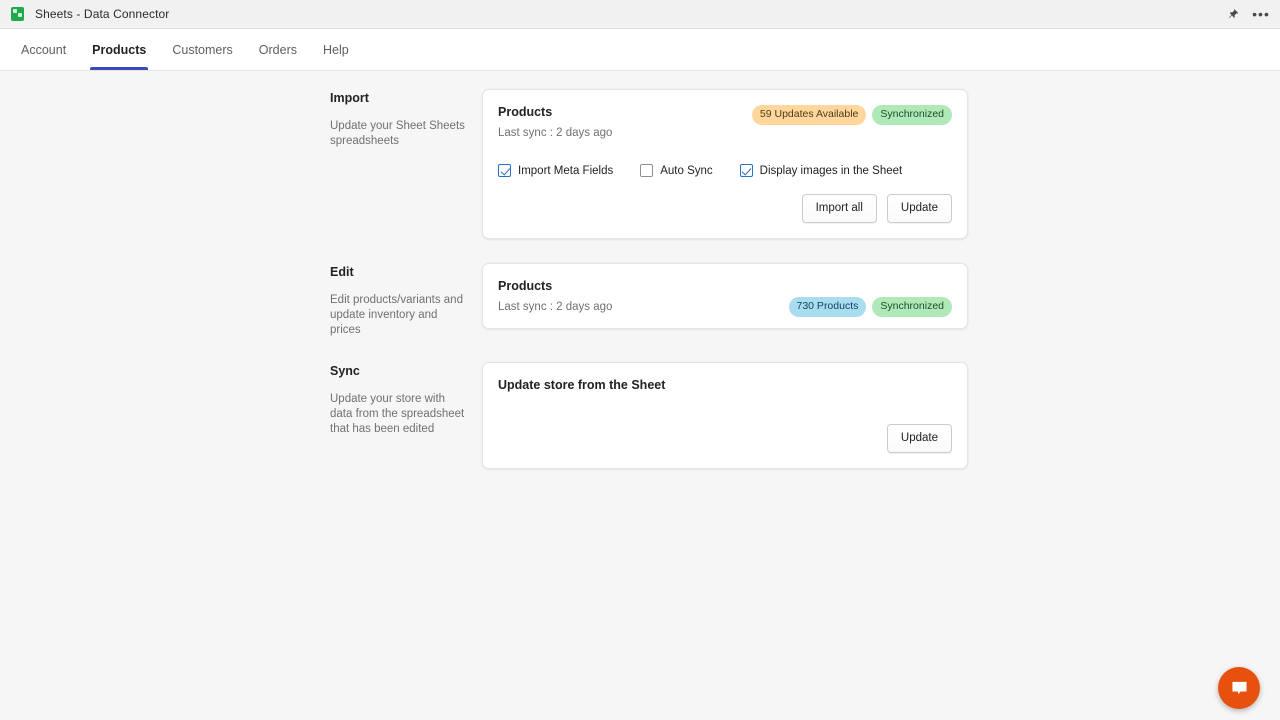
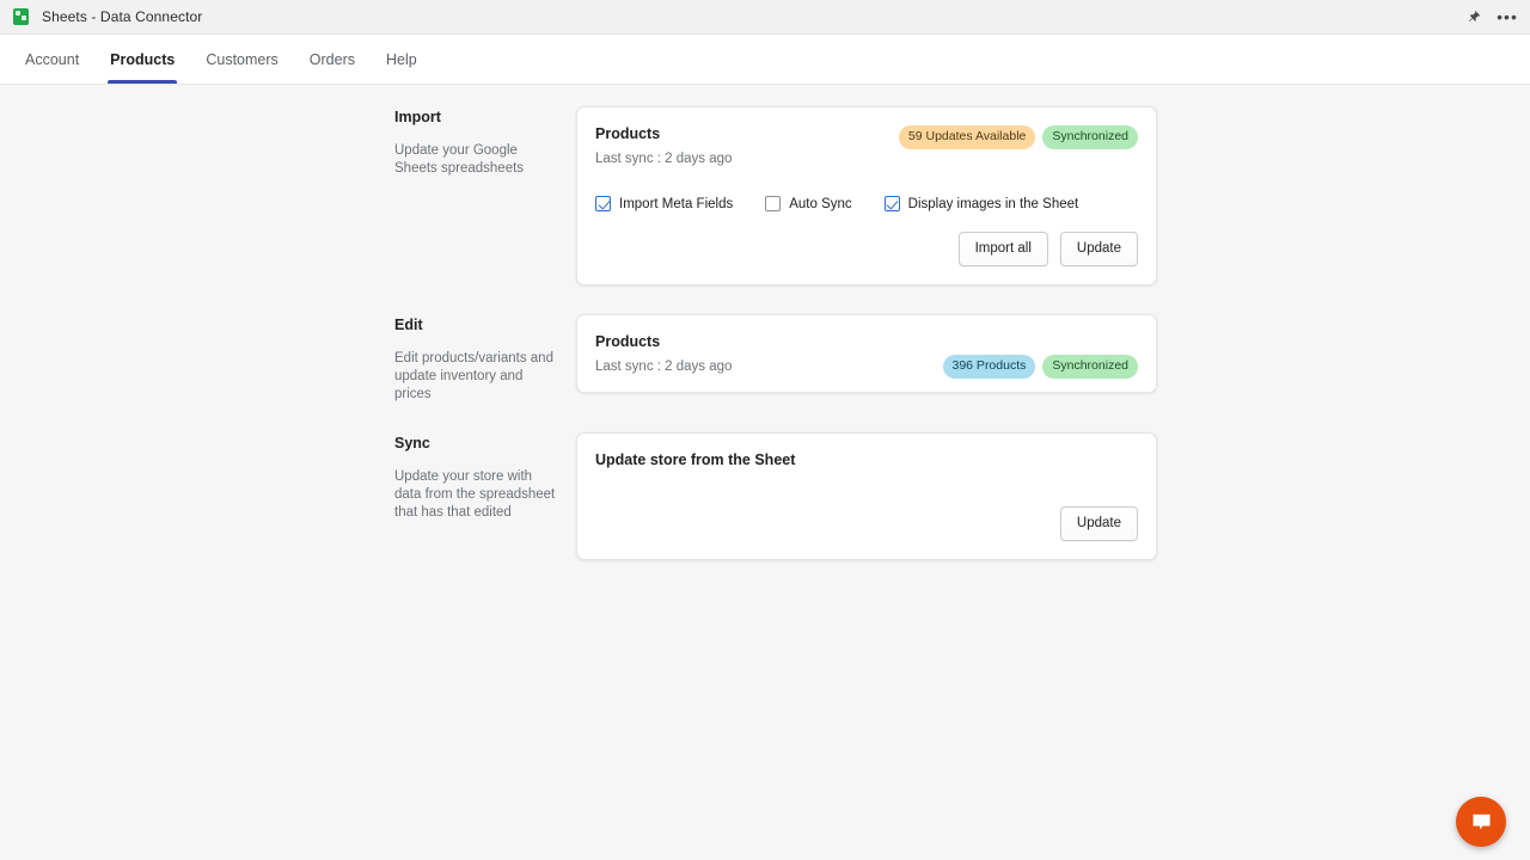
  Sheets - Data Connector
  •••
  Account
  Products
  Customers
  Orders
  Help
  Import
- Update your Sheet Sheets spreadsheets
+ Update your Google Sheets spreadsheets
  Products
  Last sync : 2 days ago
  59 Updates Available
  Synchronized
  Import Meta Fields
  Auto Sync
  Display images in the Sheet
  Import all
  Update
  Edit
  Edit products/variants and update inventory and prices
  Products
  Last sync : 2 days ago
- 730 Products
+ 396 Products
  Synchronized
  Sync
- Update your store with data from the spreadsheet that has been edited
+ Update your store with data from the spreadsheet that has that edited
  Update store from the Sheet
  Update
